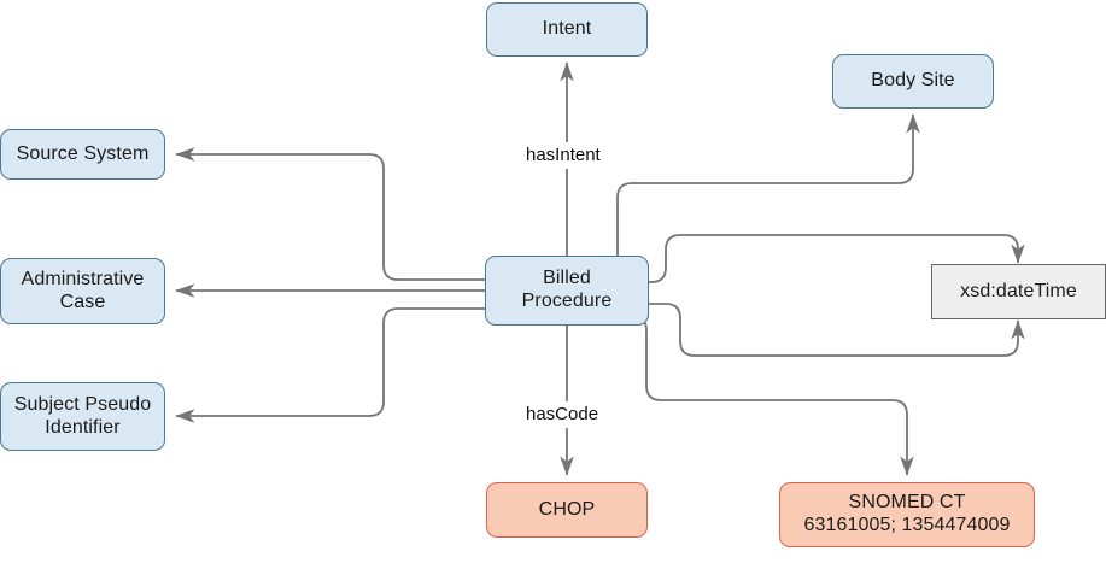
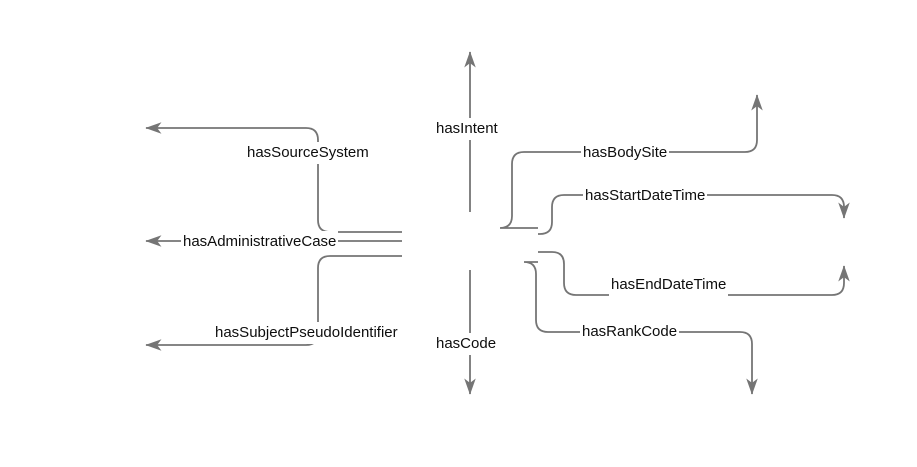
- Intent
- Body Site
- Source System
- Administrative
- Case
- Subject Pseudo
- Identifier
- Billed
- Procedure
- xsd:dateTime
- CHOP
- SNOMED CT
- 63161005; 1354474009
  hasIntent
+ hasSourceSystem
+ hasBodySite
+ hasStartDateTime
+ hasAdministrativeCase
+ hasEndDateTime
+ hasSubjectPseudoIdentifier
+ hasRankCode
  hasCode
